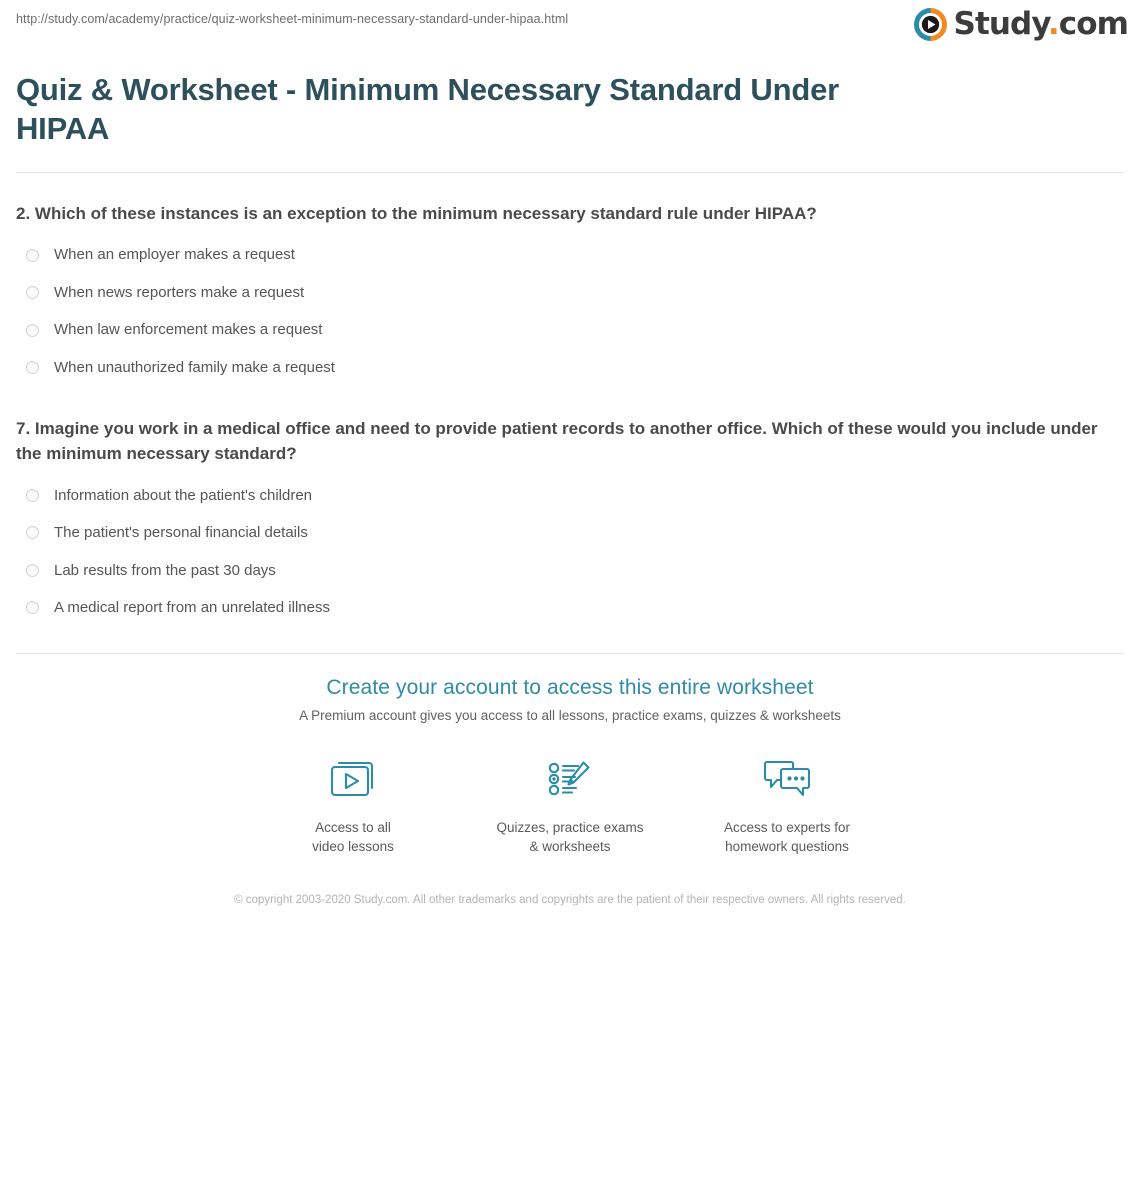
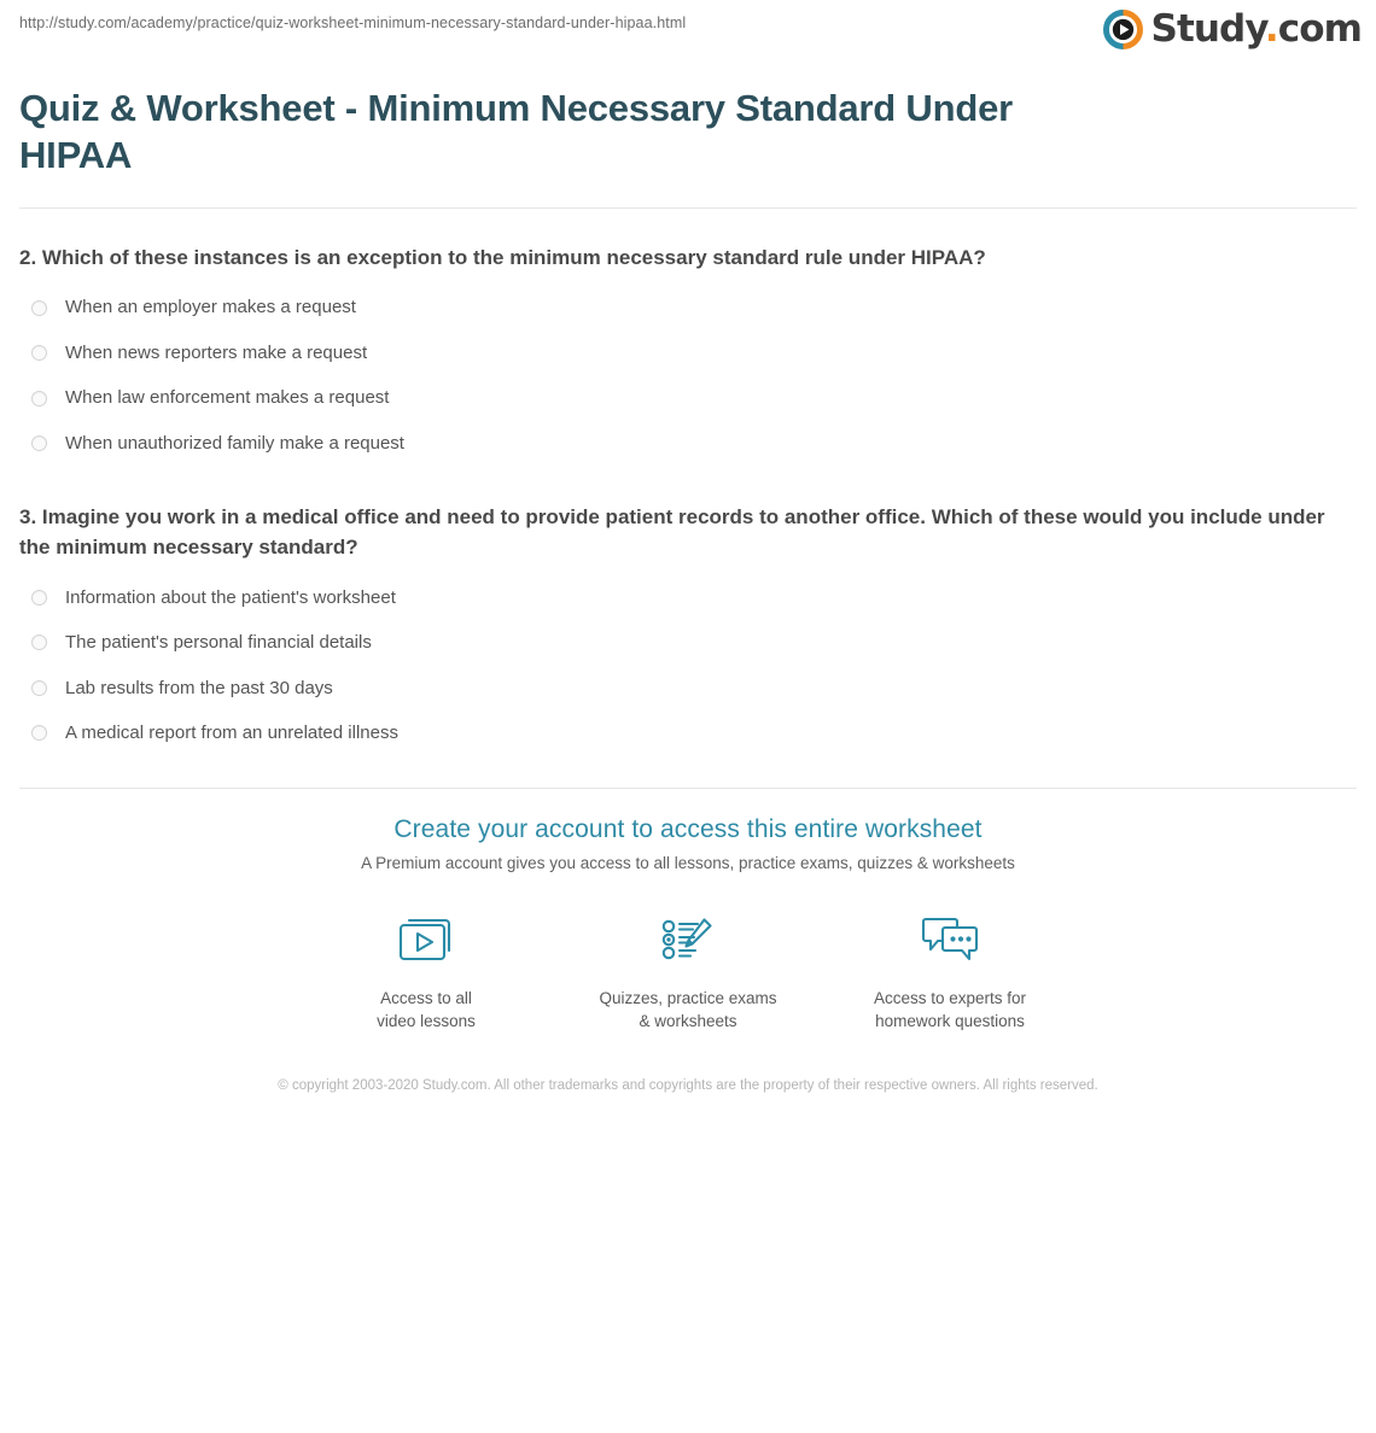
  http://study.com/academy/practice/quiz-worksheet-minimum-necessary-standard-under-hipaa.html
  Study.com
  Quiz & Worksheet - Minimum Necessary Standard Under HIPAA
  2. Which of these instances is an exception to the minimum necessary standard rule under HIPAA?
  When an employer makes a request
  When news reporters make a request
  When law enforcement makes a request
  When unauthorized family make a request
- 7. Imagine you work in a medical office and need to provide patient records to another office. Which of these would you include under the minimum necessary standard?
+ 3. Imagine you work in a medical office and need to provide patient records to another office. Which of these would you include under the minimum necessary standard?
- Information about the patient's children
+ Information about the patient's worksheet
  The patient's personal financial details
  Lab results from the past 30 days
  A medical report from an unrelated illness
  Create your account to access this entire worksheet
  A Premium account gives you access to all lessons, practice exams, quizzes & worksheets
  Access to all
  video lessons
  Quizzes, practice exams
  & worksheets
  Access to experts for
  homework questions
- © copyright 2003-2020 Study.com. All other trademarks and copyrights are the patient of their respective owners. All rights reserved.
+ © copyright 2003-2020 Study.com. All other trademarks and copyrights are the property of their respective owners. All rights reserved.
